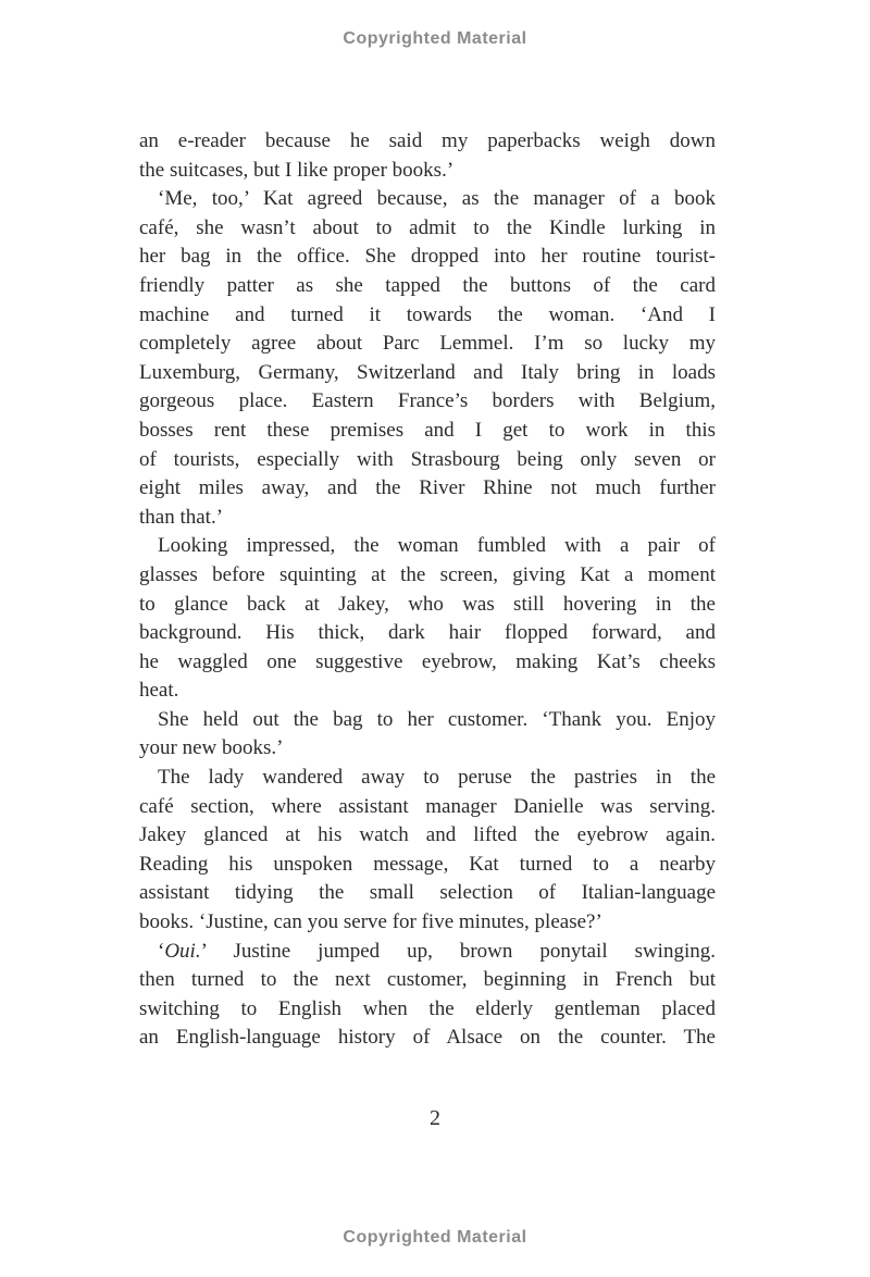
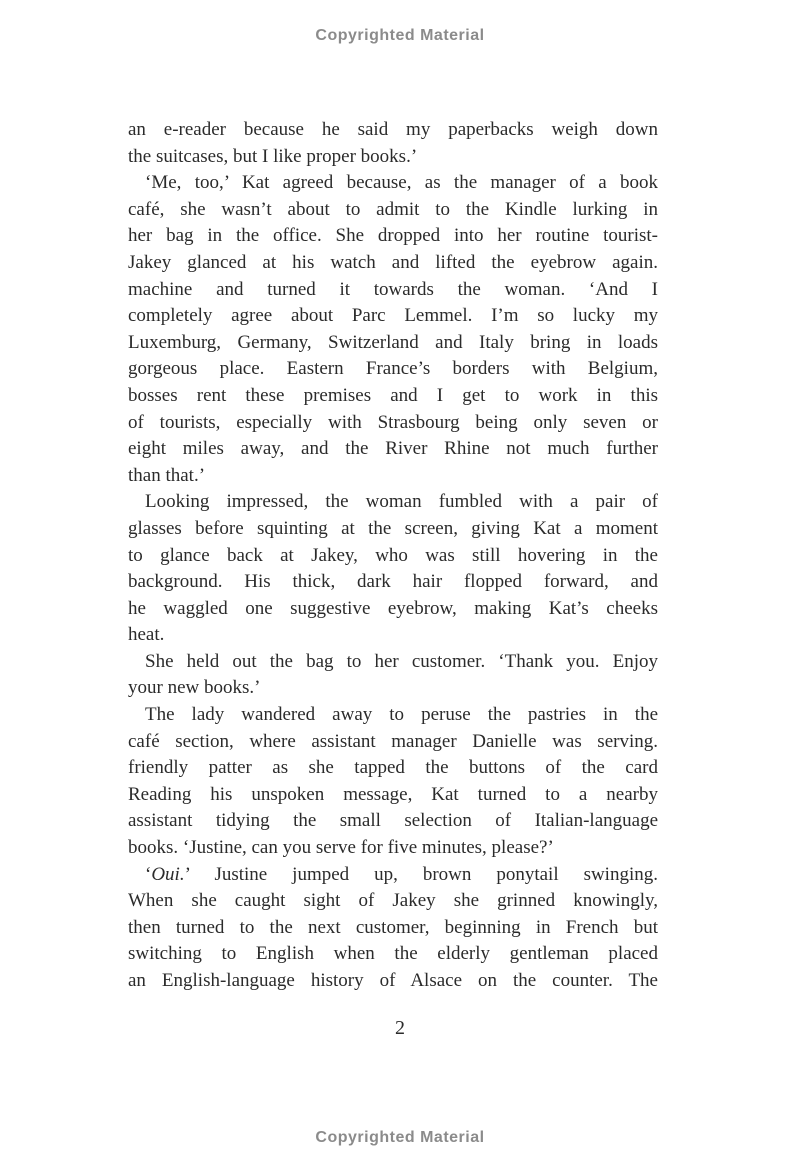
  Copyrighted Material
  an e-reader because he said my paperbacks weigh down
  the suitcases, but I like proper books.’
  ‘Me, too,’ Kat agreed because, as the manager of a book
  café, she wasn’t about to admit to the Kindle lurking in
  her bag in the office. She dropped into her routine tourist-
- friendly patter as she tapped the buttons of the card
+ Jakey glanced at his watch and lifted the eyebrow again.
  machine and turned it towards the woman. ‘And I
  completely agree about Parc Lemmel. I’m so lucky my
  Luxemburg, Germany, Switzerland and Italy bring in loads
  gorgeous place. Eastern France’s borders with Belgium,
  bosses rent these premises and I get to work in this
  of tourists, especially with Strasbourg being only seven or
  eight miles away, and the River Rhine not much further
  than that.’
  Looking impressed, the woman fumbled with a pair of
  glasses before squinting at the screen, giving Kat a moment
  to glance back at Jakey, who was still hovering in the
  background. His thick, dark hair flopped forward, and
  he waggled one suggestive eyebrow, making Kat’s cheeks
  heat.
  She held out the bag to her customer. ‘Thank you. Enjoy
  your new books.’
  The lady wandered away to peruse the pastries in the
  café section, where assistant manager Danielle was serving.
- Jakey glanced at his watch and lifted the eyebrow again.
+ friendly patter as she tapped the buttons of the card
  Reading his unspoken message, Kat turned to a nearby
  assistant tidying the small selection of Italian-language
  books. ‘Justine, can you serve for five minutes, please?’
  ‘Oui.’ Justine jumped up, brown ponytail swinging.
+ When she caught sight of Jakey she grinned knowingly,
  then turned to the next customer, beginning in French but
  switching to English when the elderly gentleman placed
  an English-language history of Alsace on the counter. The
  2
  Copyrighted Material
